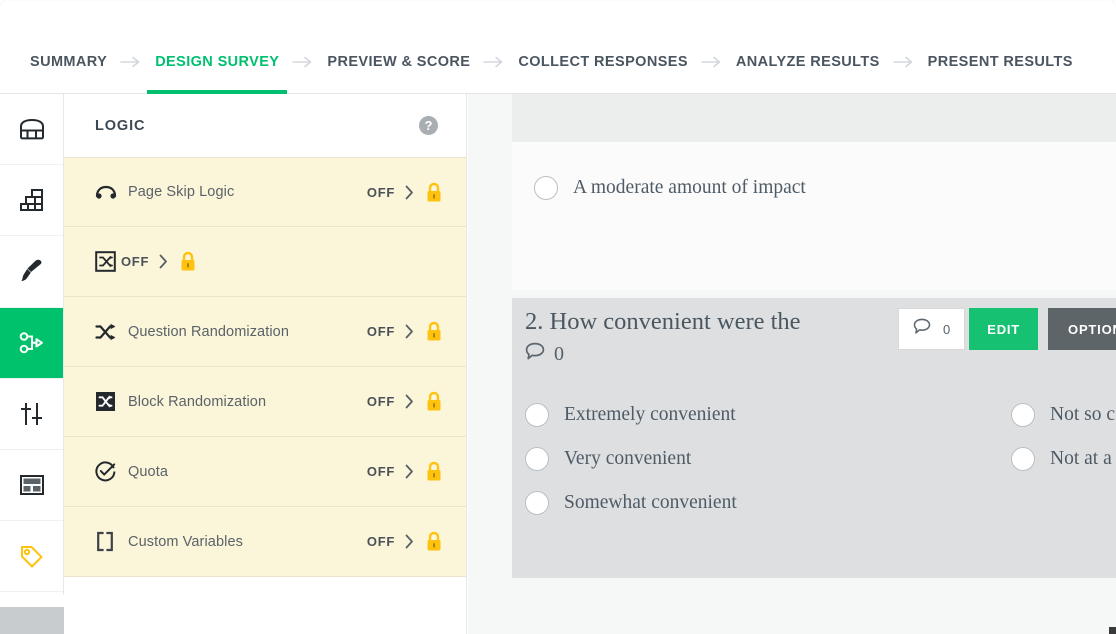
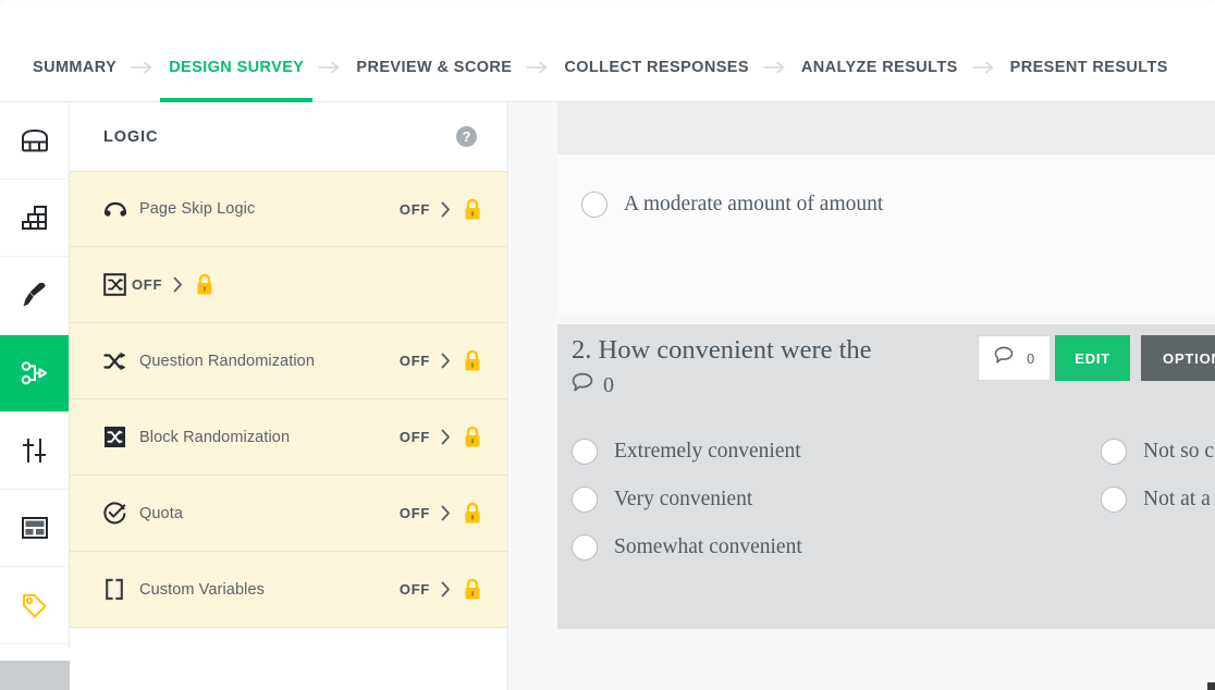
  SUMMARY
  DESIGN SURVEY
  PREVIEW & SCORE
  COLLECT RESPONSES
  ANALYZE RESULTS
  PRESENT RESULTS
  LOGIC
  ?
  Page Skip Logic
  OFF
  OFF
  Question Randomization
  OFF
  Block Randomization
  OFF
  Quota
  OFF
  Custom Variables
  OFF
- A moderate amount of impact
+ A moderate amount of amount
  2. How convenient were the
  0
  Extremely convenient
  Very convenient
  Somewhat convenient
  Not so c
  Not at a
  0
  EDIT
  OPTIO
